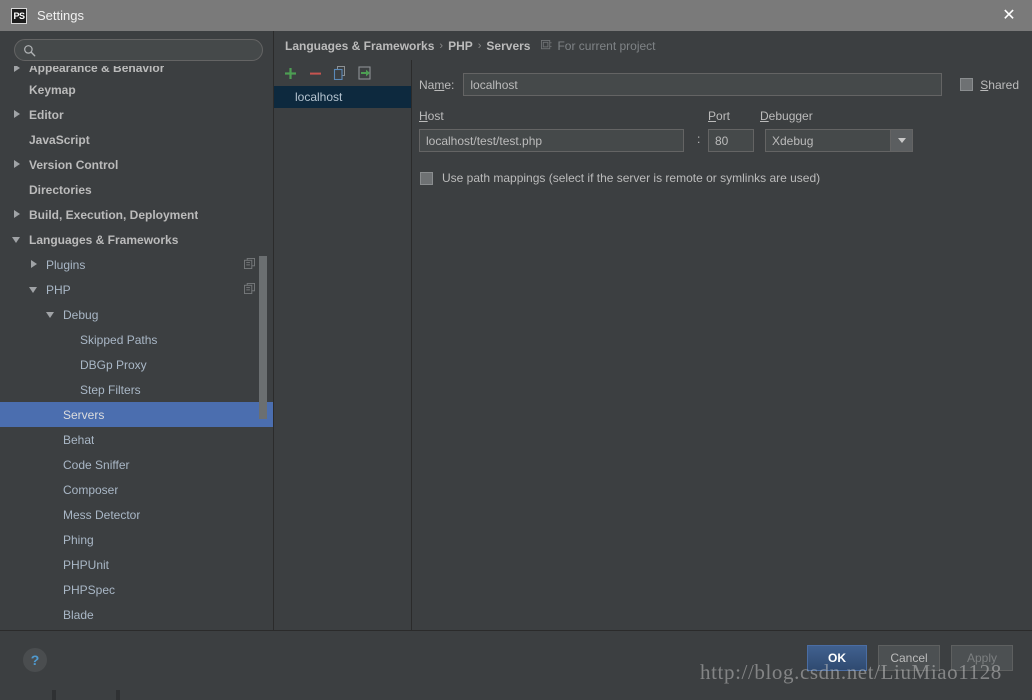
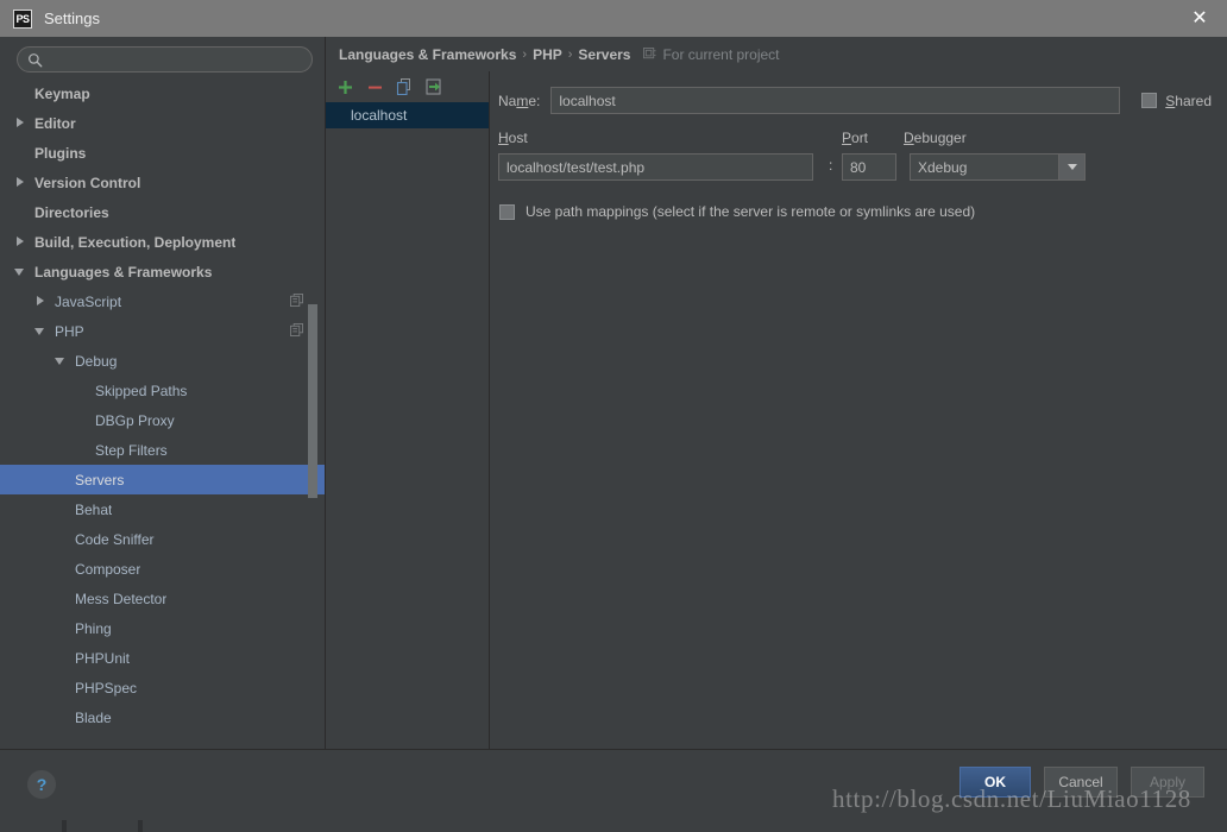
  PS
  Settings
  ✕
- Appearance & Behavior
  Keymap
  Editor
- JavaScript
+ Plugins
  Version Control
  Directories
  Build, Execution, Deployment
  Languages & Frameworks
- Plugins
+ JavaScript
  PHP
  Debug
  Skipped Paths
  DBGp Proxy
  Step Filters
  Servers
  Behat
  Code Sniffer
  Composer
  Mess Detector
  Phing
  PHPUnit
  PHPSpec
  Blade
  Languages & Frameworks
  ›
  PHP
  ›
  Servers
  For current project
  localhost
  Name:
  localhost
  Shared
  Host
  Port
  Debugger
  localhost/test/test.php
  :
  80
  Xdebug
  Use path mappings (select if the server is remote or symlinks are used)
  ?
  OK
  Cancel
  Apply
  http://blog.csdn.net/LiuMiao1128
